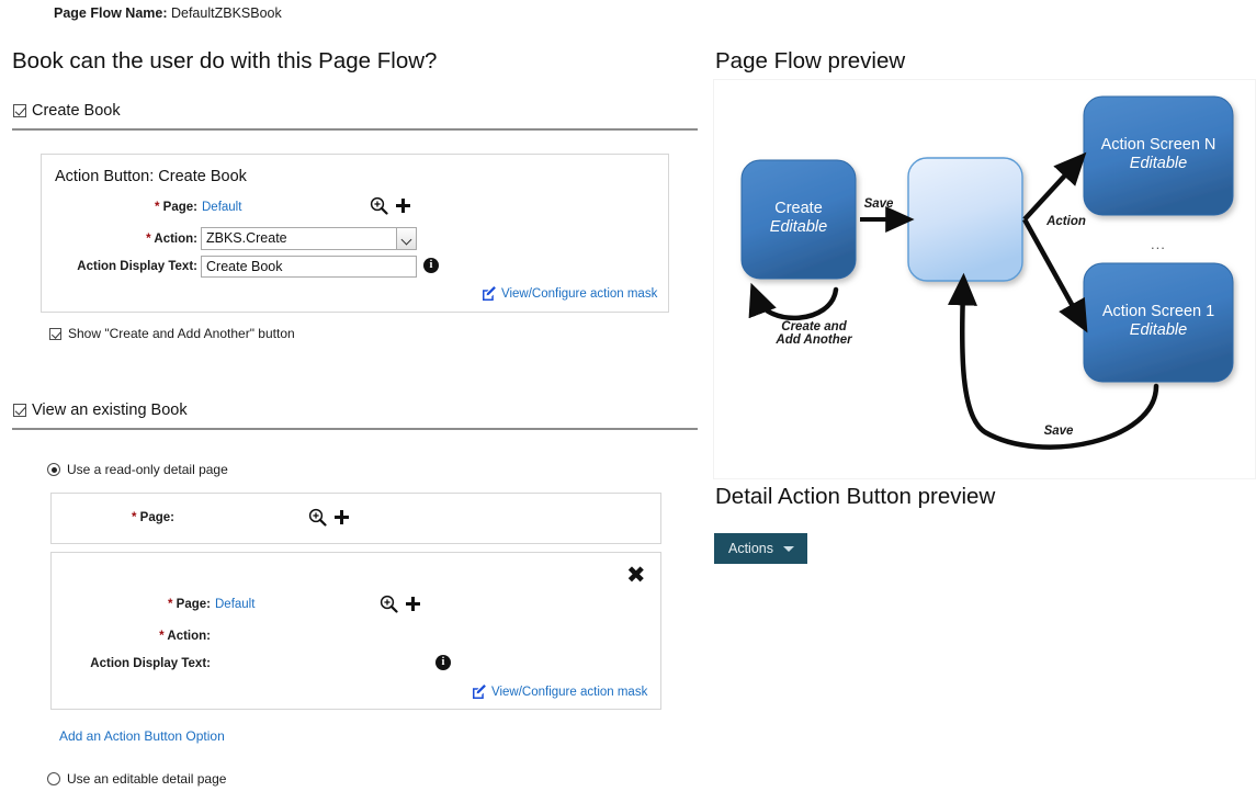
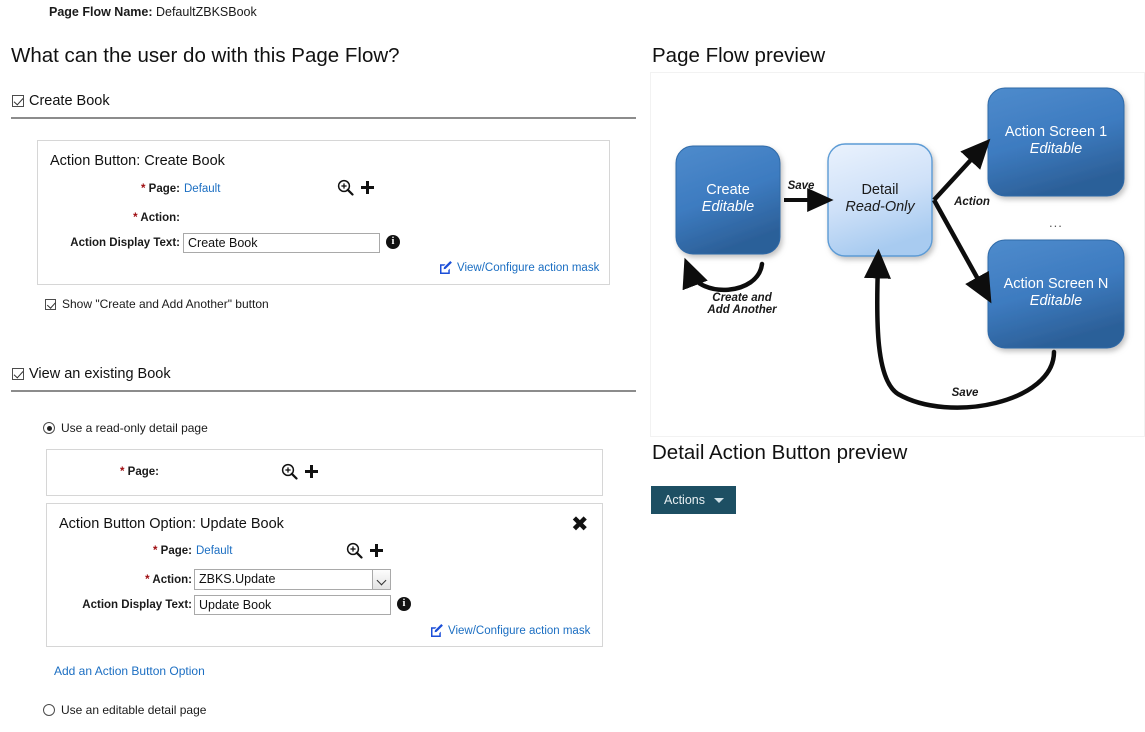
  Page Flow Name: DefaultZBKSBook
- Book can the user do with this Page Flow?
+ What can the user do with this Page Flow?
  Create Book
  Action Button: Create Book
  * Page:
  Default
  * Action:
- ZBKS.Create
  Action Display Text:
  Create Book
  i
  View/Configure action mask
  Show "Create and Add Another" button
  View an existing Book
  Use a read-only detail page
  * Page:
+ Action Button Option: Update Book
  ✖
  * Page:
  Default
  * Action:
+ ZBKS.Update
  Action Display Text:
+ Update Book
  i
  View/Configure action mask
  Add an Action Button Option
  Use an editable detail page
  Page Flow preview
  Create
  Editable
+ Detail
+ Read-Only
- Action Screen N
+ Action Screen 1
  Editable
- Action Screen 1
+ Action Screen N
  Editable
  Save
  Create and
  Add Another
  Action
  Save
  ...
  Detail Action Button preview
  Actions
